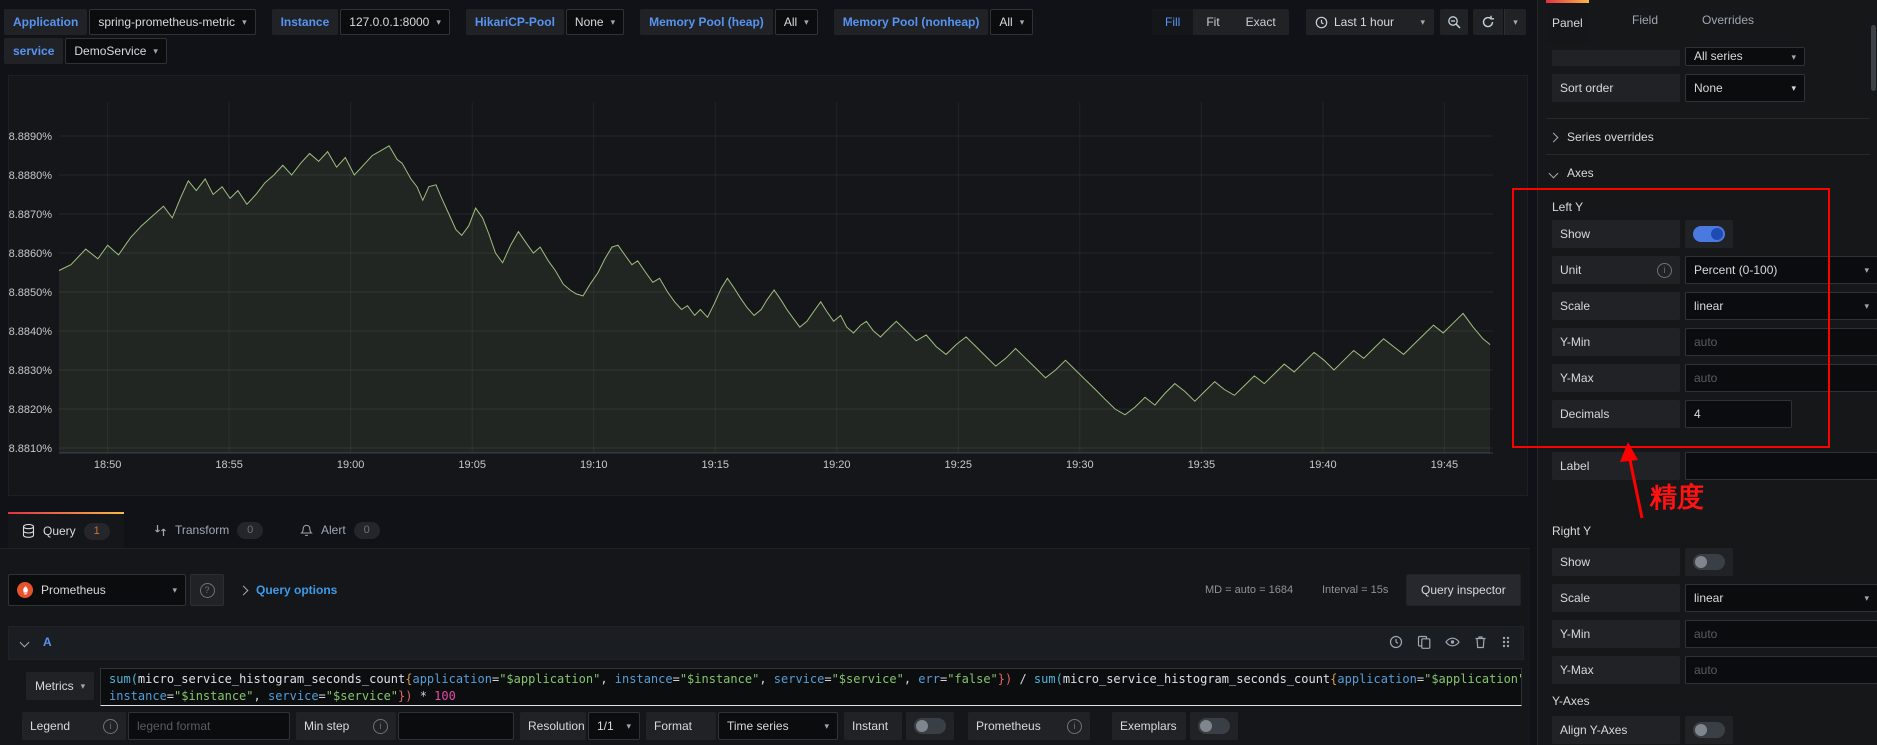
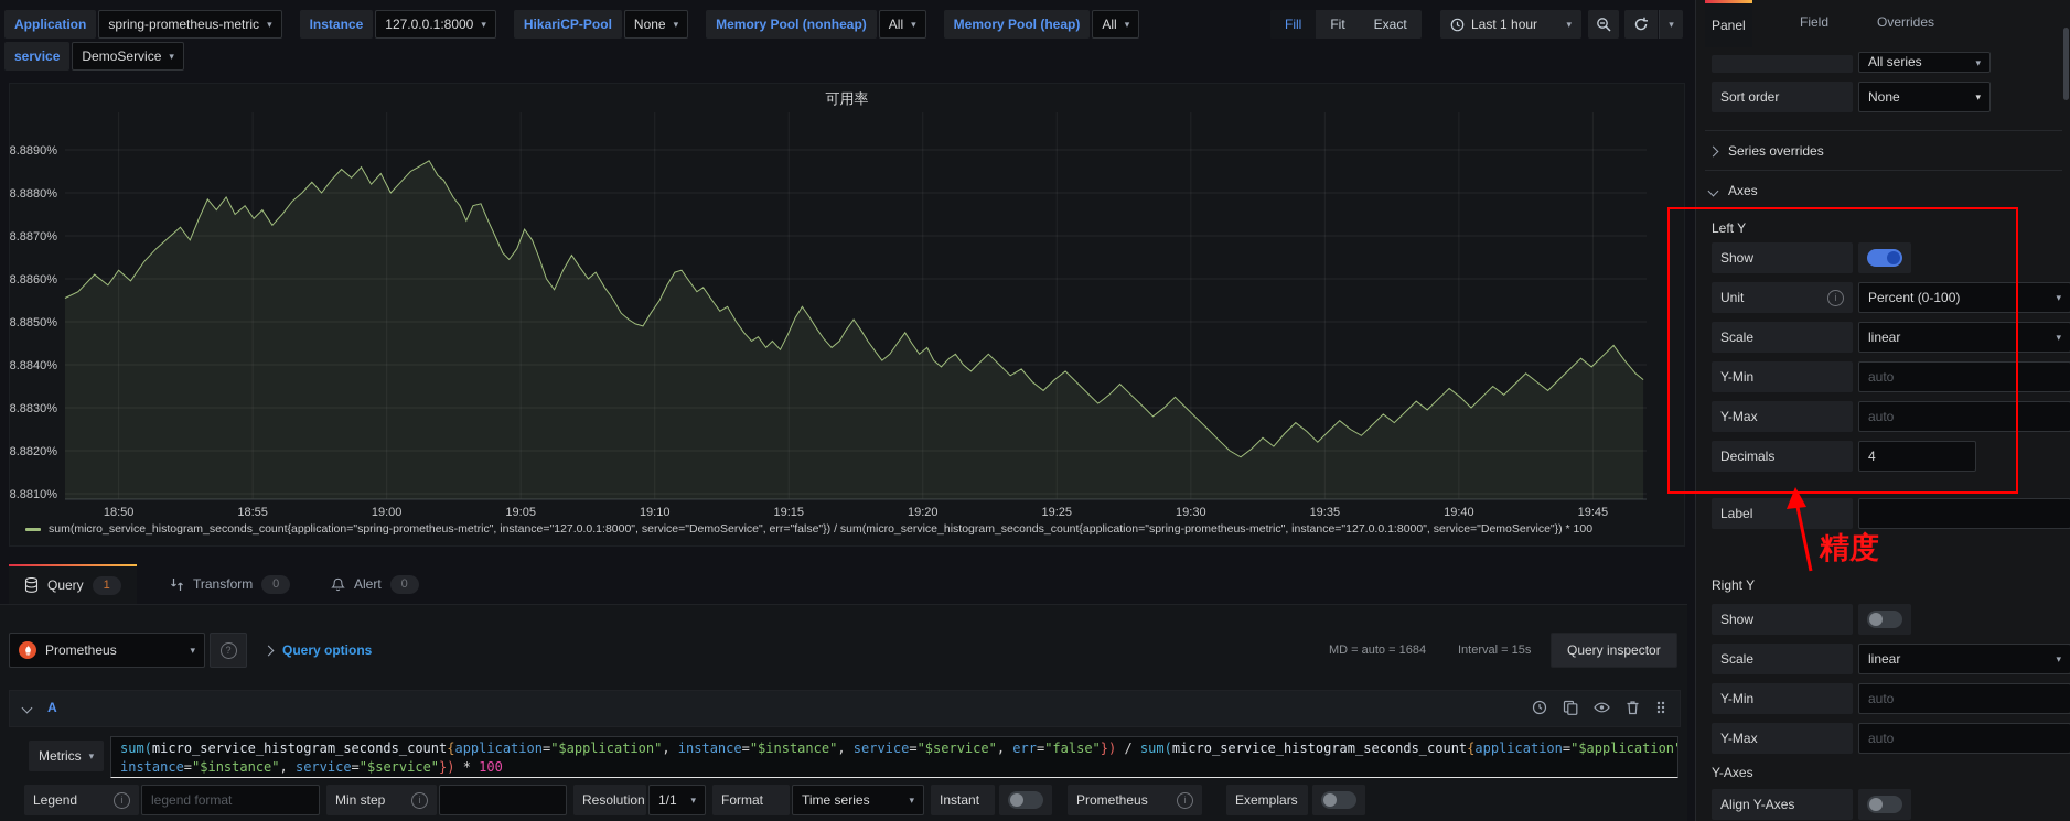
  Application
  spring-prometheus-metric
  ▾
  Instance
  127.0.0.1:8000
  ▾
  HikariCP-Pool
  None
  ▾
- Memory Pool (heap)
+ Memory Pool (nonheap)
  All
  ▾
- Memory Pool (nonheap)
+ Memory Pool (heap)
  All
  ▾
  service
  DemoService
  ▾
  Fill
  Fit
  Exact
  Last 1 hour
  ▾
  ▾
+ 可用率
  8.8890%
  8.8880%
  8.8870%
  8.8860%
  8.8850%
  8.8840%
  8.8830%
  8.8820%
  8.8810%
  18:50
  18:55
  19:00
  19:05
  19:10
  19:15
  19:20
  19:25
  19:30
  19:35
  19:40
  19:45
+ sum(micro_service_histogram_seconds_count{application="spring-prometheus-metric", instance="127.0.0.1:8000", service="DemoService", err="false"}) / sum(micro_service_histogram_seconds_count{application="spring-prometheus-metric", instance="127.0.0.1:8000", service="DemoService"}) * 100
  Query
  1
  Transform
  0
  Alert
  0
  Prometheus
  ▾
  ?
  Query options
  MD = auto = 1684
  Interval = 15s
  Query inspector
  A
  Metrics
  ▾
  sum(micro_service_histogram_seconds_count{application="$application", instance="$instance", service="$service", err="false"}) / sum(micro_service_histogram_seconds_count{application="$application
  instance="$instance", service="$service"}) * 100
  Legend
  i
  legend format
  Min step
  i
  Resolution
  1/1
  ▾
  Format
  Time series
  ▾
  Instant
  Prometheus
  i
  Exemplars
  Panel
  Field
  Overrides
  All series
  ▾
  Sort order
  None
  ▾
  Series overrides
  Axes
  Left Y
  Show
  Unit
  i
  Percent (0-100)
  ▾
  Scale
  linear
  ▾
  Y-Min
  auto
  Y-Max
  auto
  Decimals
  4
  Label
  Right Y
  Show
  Scale
  linear
  ▾
  Y-Min
  auto
  Y-Max
  auto
  Y-Axes
  Align Y-Axes
  精度
